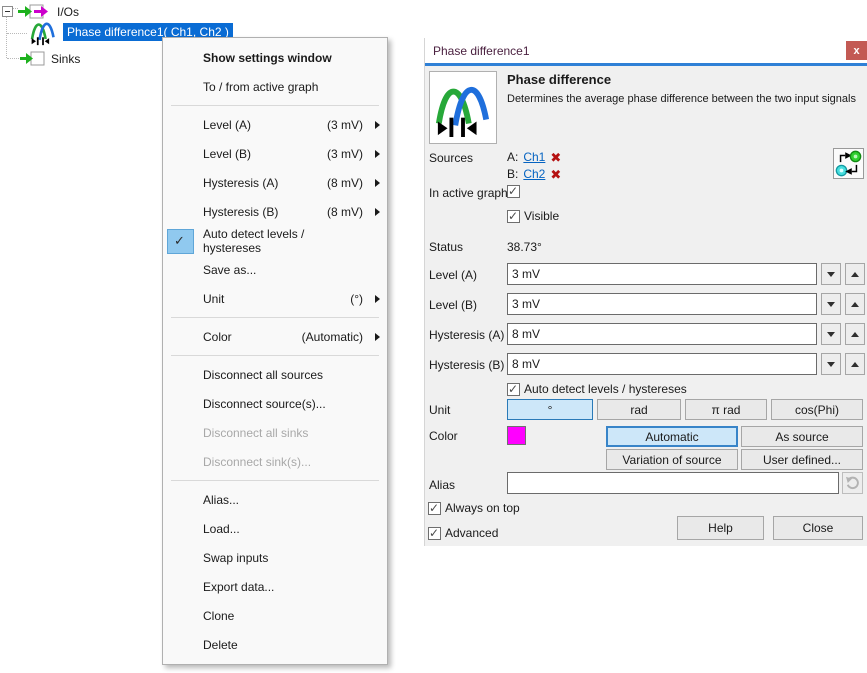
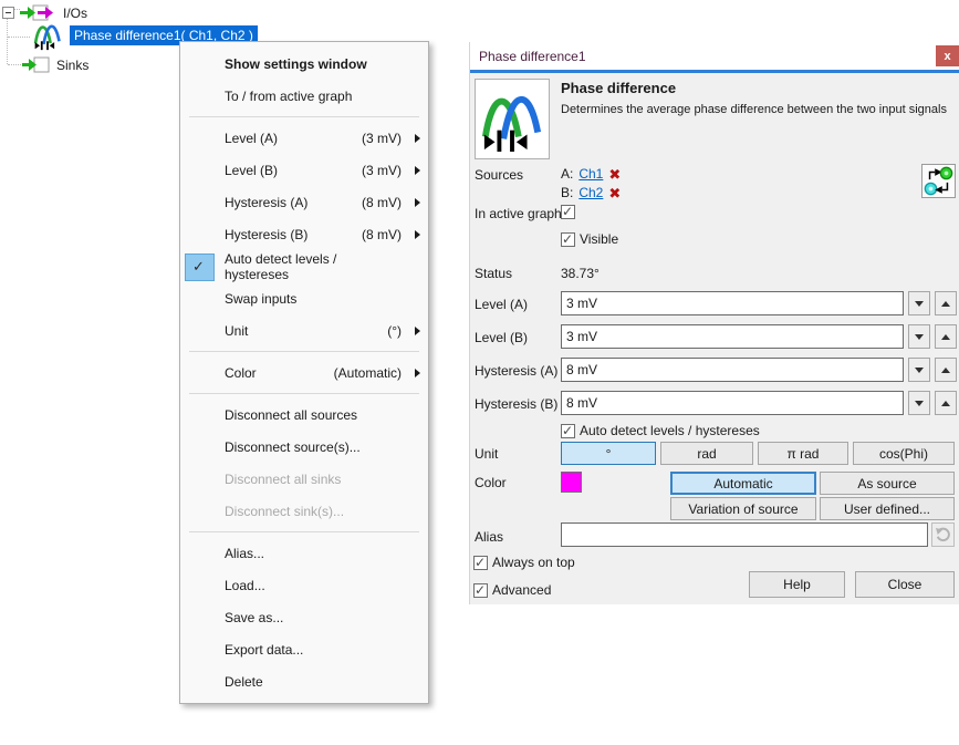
  I/Os
  Phase difference1( Ch1, Ch2 )
  Sinks
  Show settings window
  To / from active graph
  Level (A)
  (3 mV)
  Level (B)
  (3 mV)
  Hysteresis (A)
  (8 mV)
  Hysteresis (B)
  (8 mV)
  Auto detect levels / hystereses
- Save as...
+ Swap inputs
  Unit
  (°)
  Color
  (Automatic)
  Disconnect all sources
  Disconnect source(s)...
  Disconnect all sinks
  Disconnect sink(s)...
  Alias...
  Load...
- Swap inputs
+ Save as...
  Export data...
- Clone
  Delete
  Phase difference1
  x
  Phase difference
  Determines the average phase difference between the two input signals
  Sources
  A:
  Ch1
  ✖
  B:
  Ch2
  ✖
  In active graph
  Visible
  Status
  38.73°
  Level (A)
  3 mV
  Level (B)
  3 mV
  Hysteresis (A)
  8 mV
  Hysteresis (B)
  8 mV
  Auto detect levels / hystereses
  Unit
  °
  rad
  π rad
  cos(Phi)
  Color
  Automatic
  As source
  Variation of source
  User defined...
  Alias
  Always on top
  Advanced
  Help
  Close
